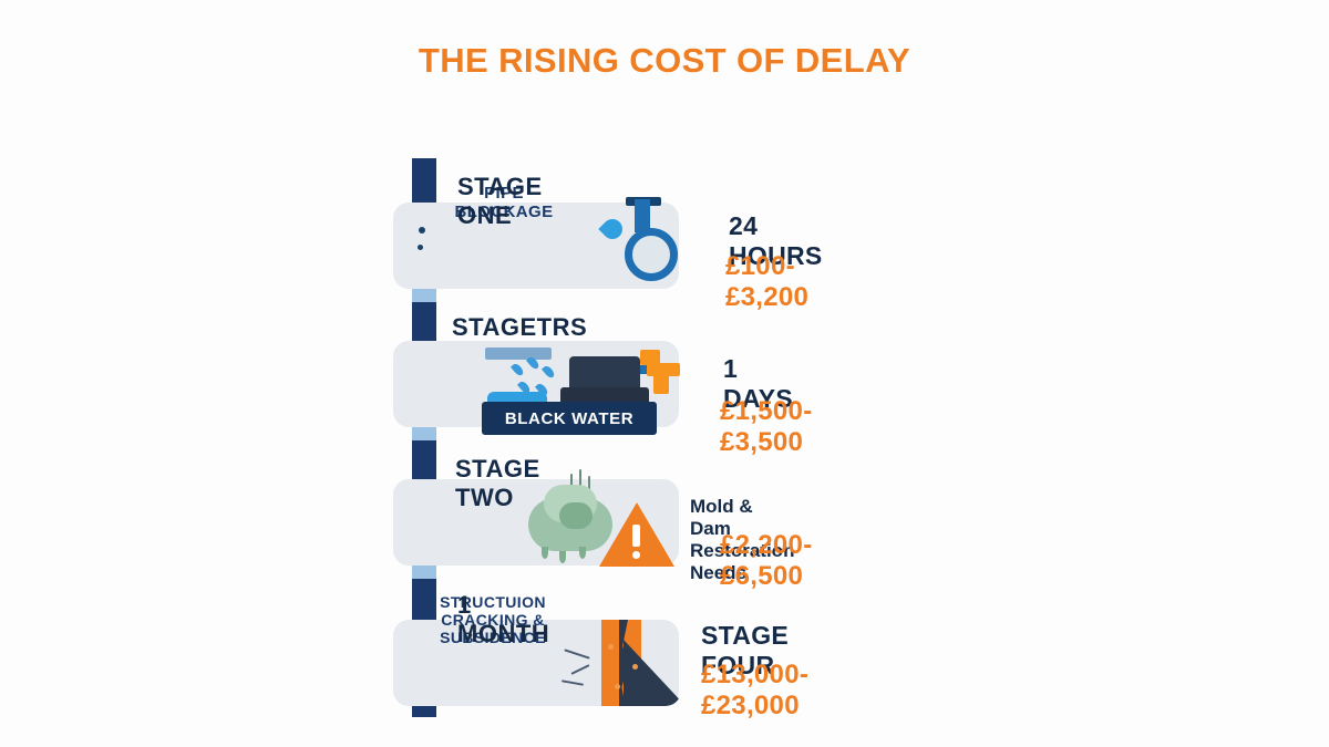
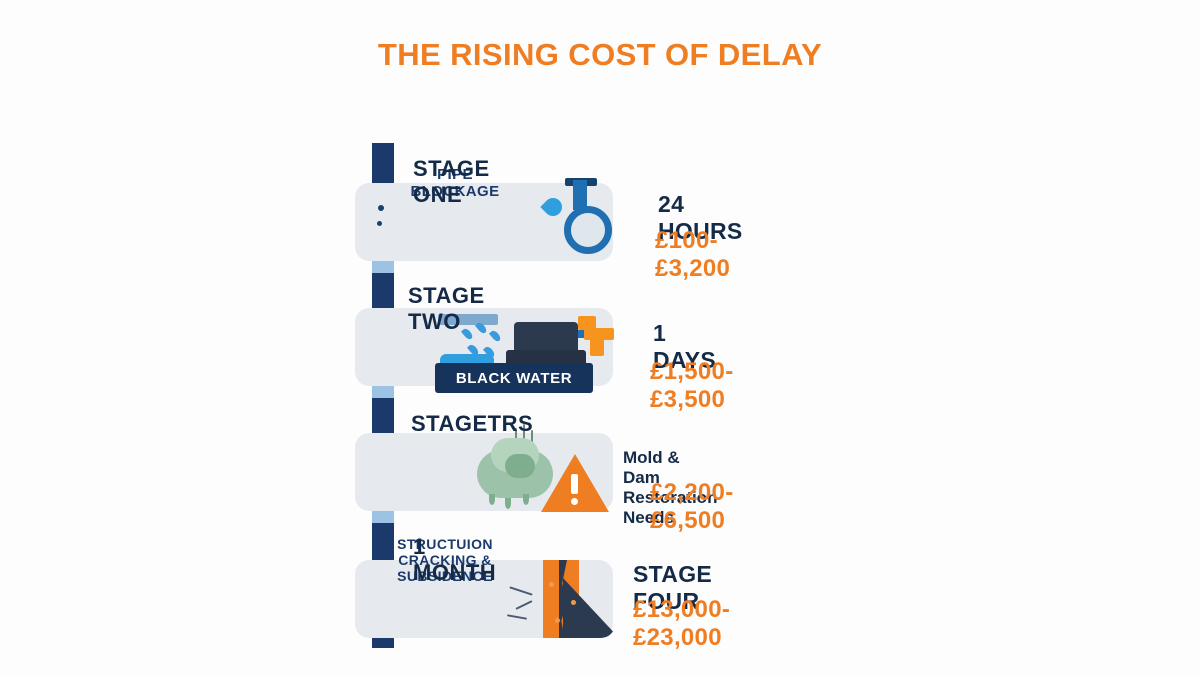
  THE RISING COST OF DELAY
  PIPE
  BLOCKAGE
  STAGE ONE
  24 HOURS
  £100- £3,200
  BLACK WATER
- STAGETRS
+ STAGE TWO
  1 DAYS
  £1,500- £3,500
- STAGE TWO
+ STAGETRS
  Mold & Dam Restoration Needs
  £2,200- £6,500
  STRUCTUION
  CRACKING &
  SUBSIDENCE
  1 MONTH
  STAGE FOUR
  £13,000- £23,000
